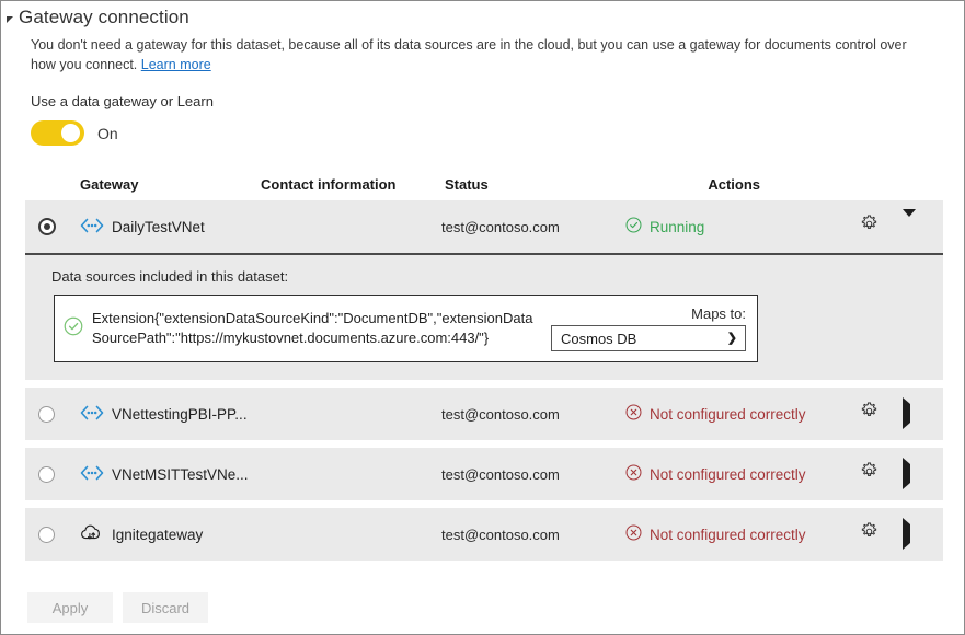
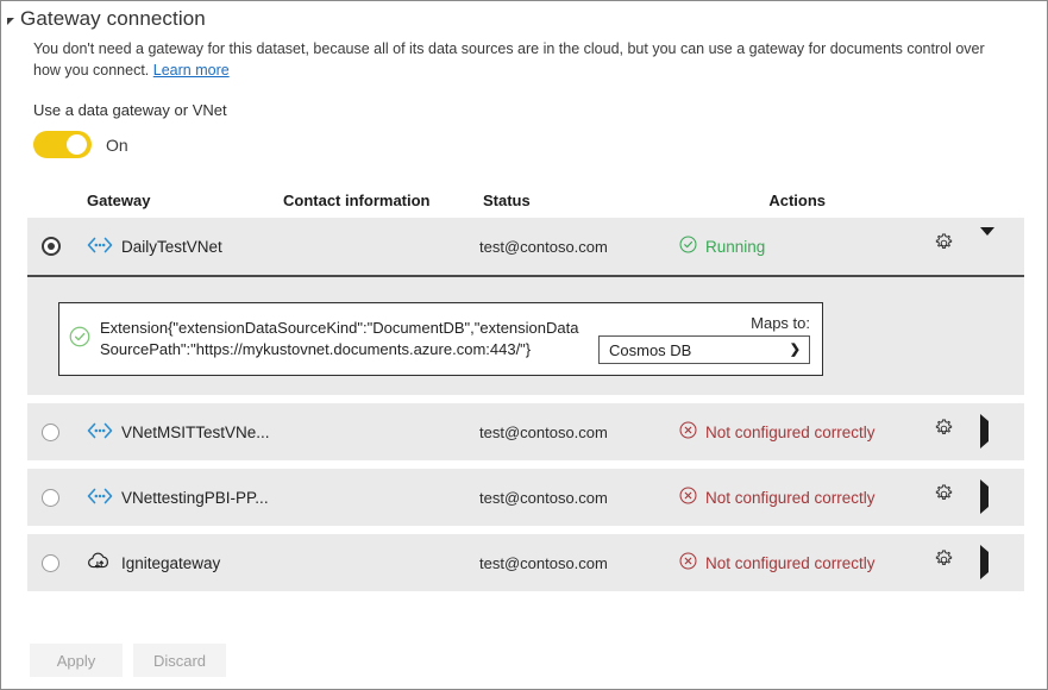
  Gateway connection
  You don't need a gateway for this dataset, because all of its data sources are in the cloud, but you can use a gateway for documents control over how you connect. Learn more
- Use a data gateway or Learn
+ Use a data gateway or VNet
  On
  Gateway
  Contact information
  Status
  Actions
  DailyTestVNet
  test@contoso.com
  Running
- Data sources included in this dataset:
  Extension{"extensionDataSourceKind":"DocumentDB","extensionDataSourcePath":"https://mykustovnet.documents.azure.com:443/"}
  Maps to:
  Cosmos DB
  ❯
- VNettestingPBI-PP...
+ VNetMSITTestVNe...
  test@contoso.com
  Not configured correctly
- VNetMSITTestVNe...
+ VNettestingPBI-PP...
  test@contoso.com
  Not configured correctly
  Ignitegateway
  test@contoso.com
  Not configured correctly
  Apply
  Discard
